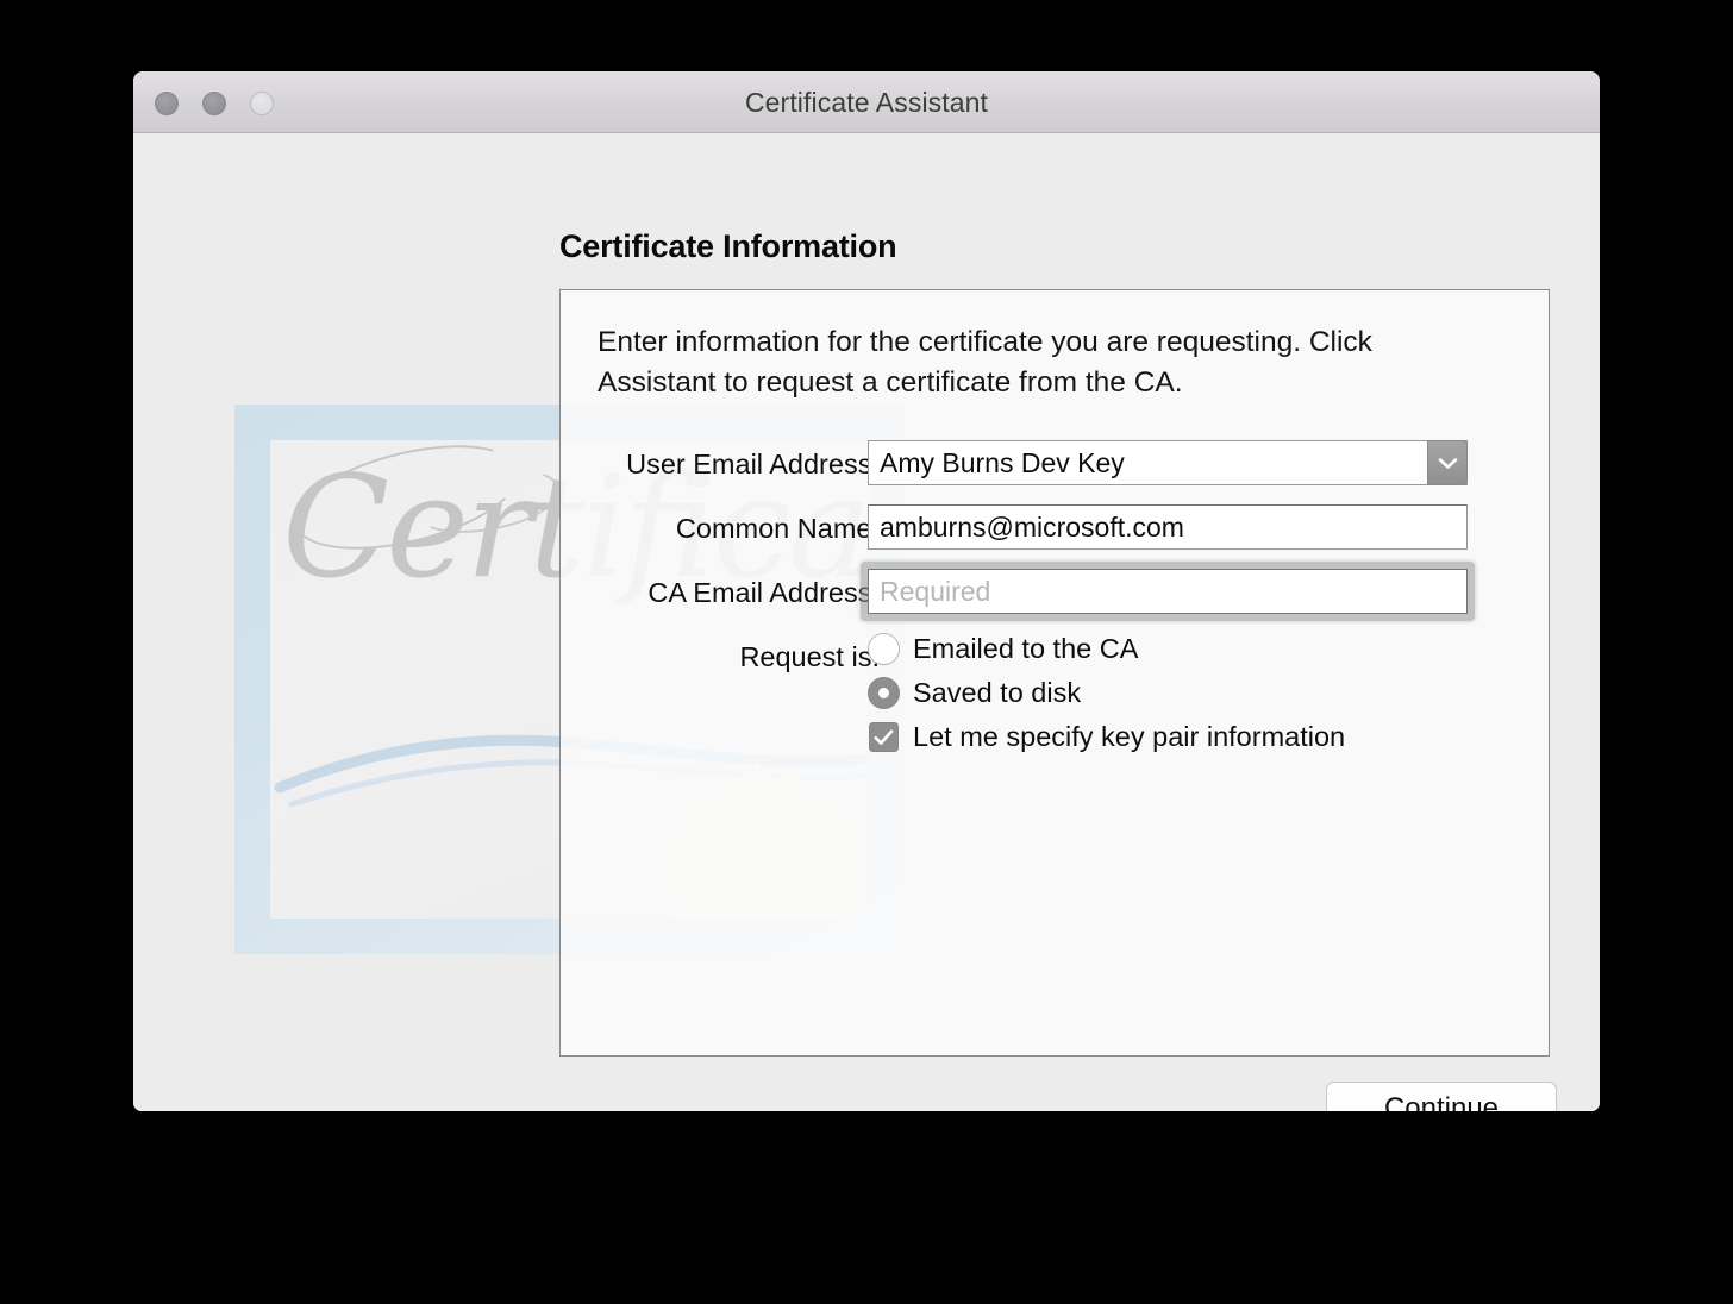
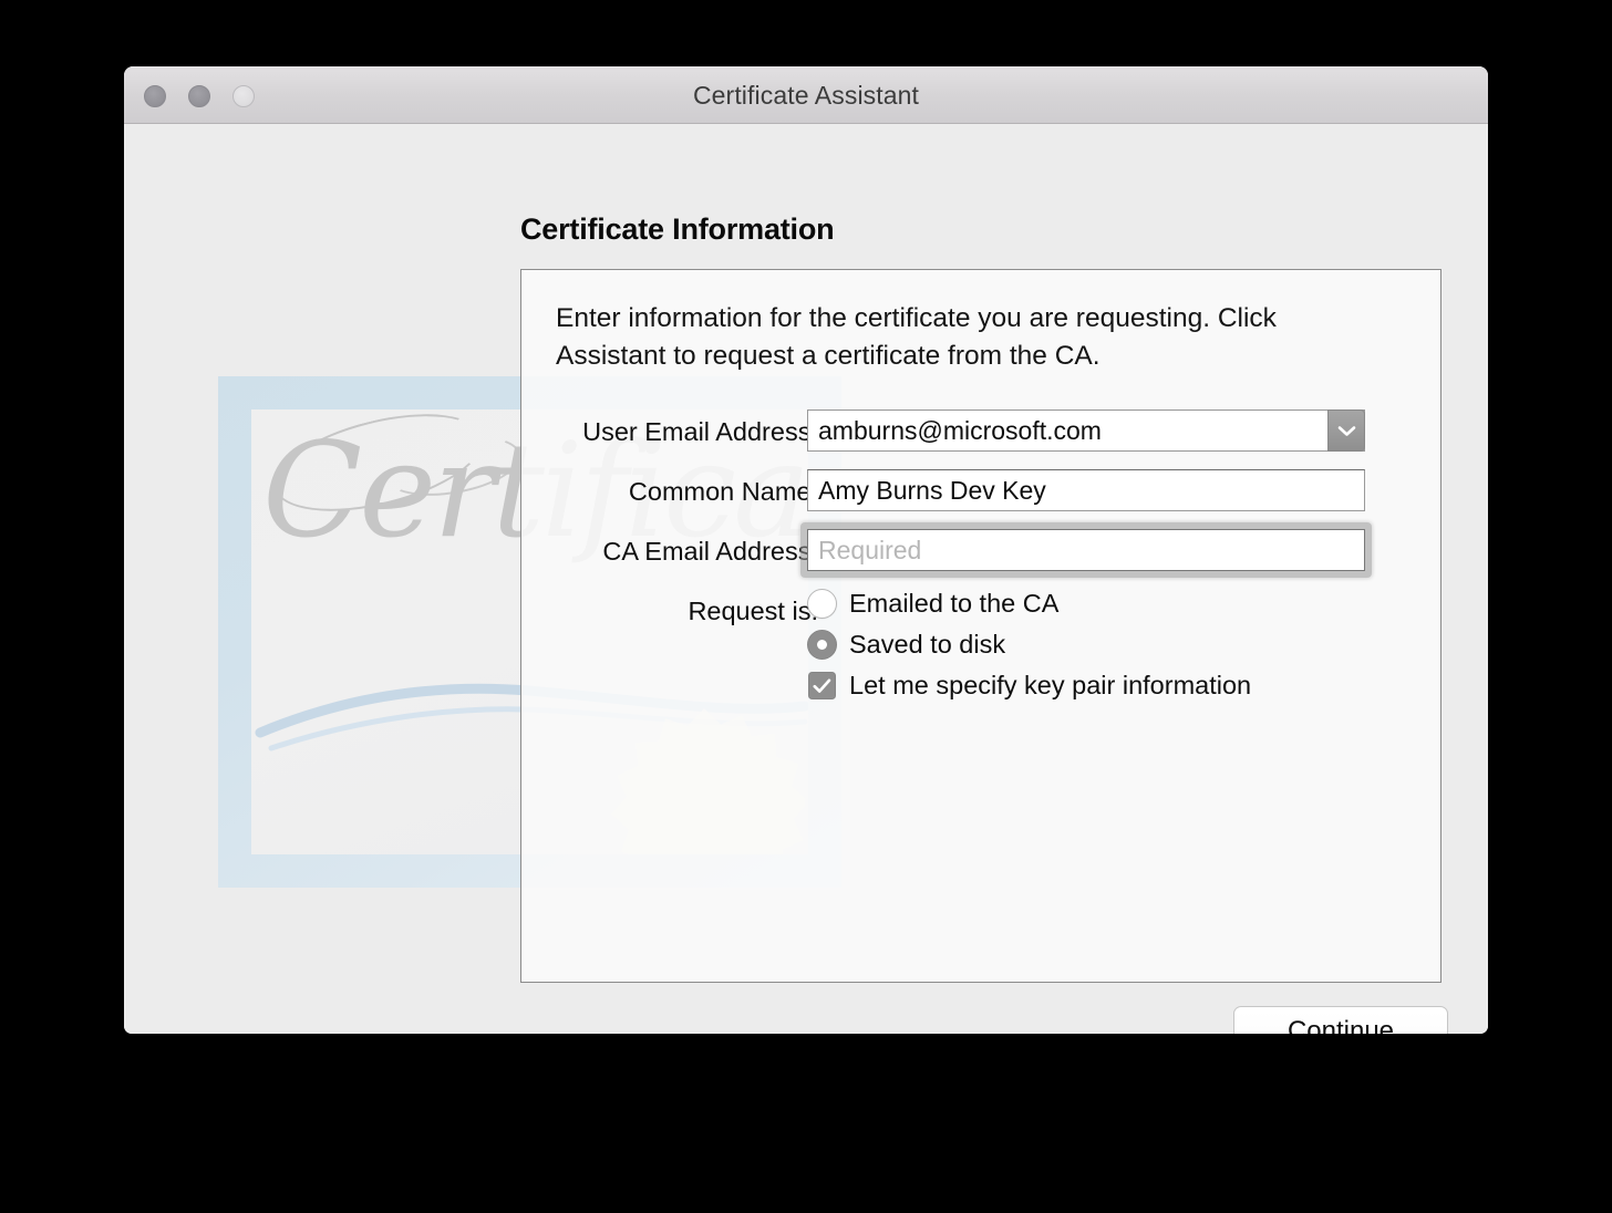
  Certificate Assistant
  Certificate Information
  Certifica
  Enter information for the certificate you are requesting. Click Assistant to request a certificate from the CA.
  User Email Address
- Amy Burns Dev Key
+ amburns@microsoft.com
  Common Name
- amburns@microsoft.com
+ Amy Burns Dev Key
  CA Email Address
  Required
  Request is
  Emailed to the CA
  Saved to disk
  Let me specify key pair information
  Continue
